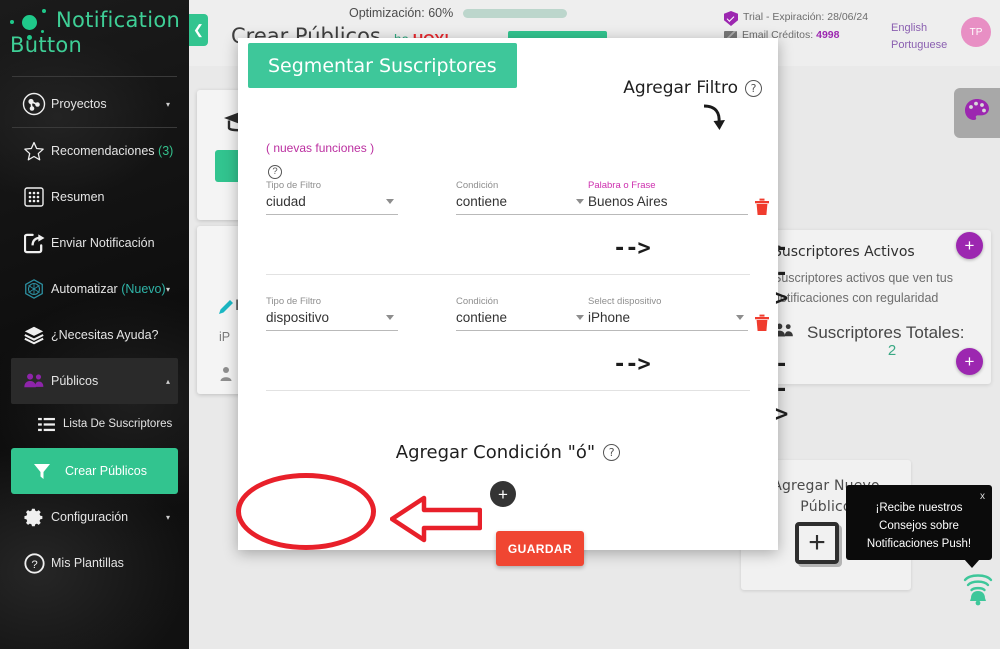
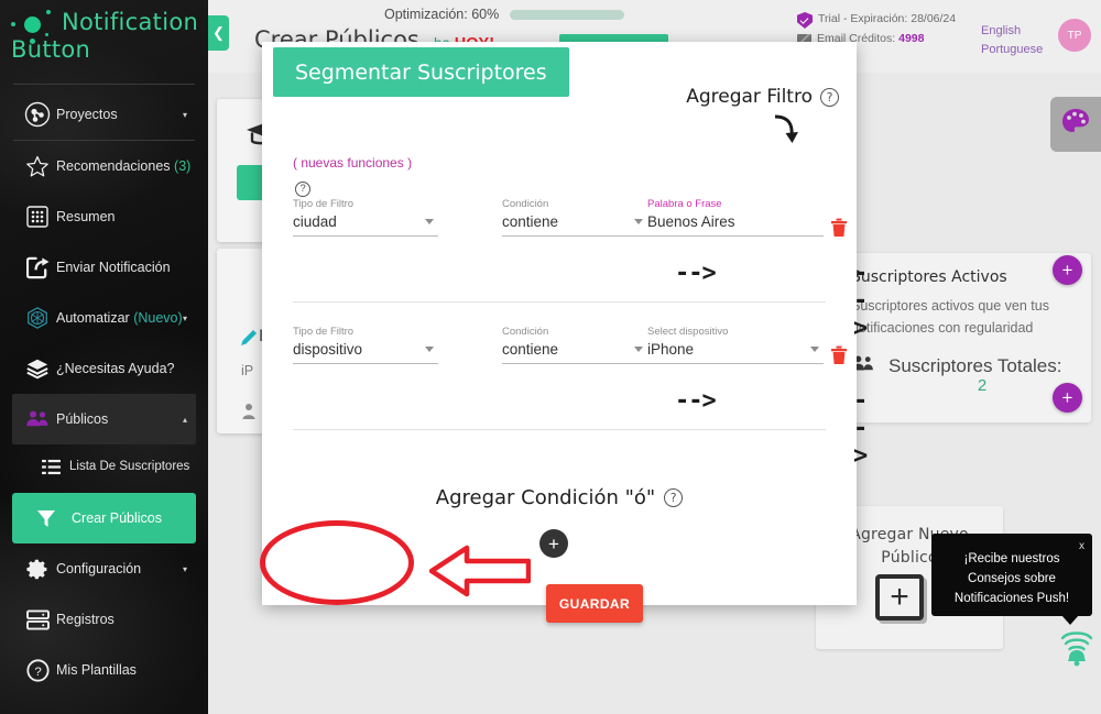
  Notification
  Button
  Proyectos
  ▾
  Recomendaciones (3)
  Resumen
  Enviar Notificación
  Automatizar (Nuevo)
  ▾
  ¿Necesitas Ayuda?
  Públicos
  ▴
  Lista De Suscriptores
  Crear Públicos
  Configuración
  ▾
+ Registros
  ?
  Mis Plantillas
  ❮
  iP
  uscriptores Activos
  uscriptores activos que ven tus otificaciones con regularidad
  Suscriptores Totales:
  2
  Públic
  +
  Optimización: 60%
  Crear Públicos
  Trial - Expiración: 28/06/24
  Email Créditos: 4998
  English
  Portuguese
  TP
  Segmentar Suscriptores
  Agregar Filtro
  ?
  ( nuevas funciones )
  ?
  Tipo de Filtro
  ciudad
  Condición
  contiene
  Palabra o Frase
  Buenos Aires
  -->
  -->
  +
  Tipo de Filtro
  dispositivo
  Condición
  contiene
  Select dispositivo
  iPhone
  -->
  -->
  +
  Agregar Condición "ó"
  ?
  +
  GUARDAR
  x
  ¡Recibe nuestros
  Consejos sobre
  Notificaciones Push!
